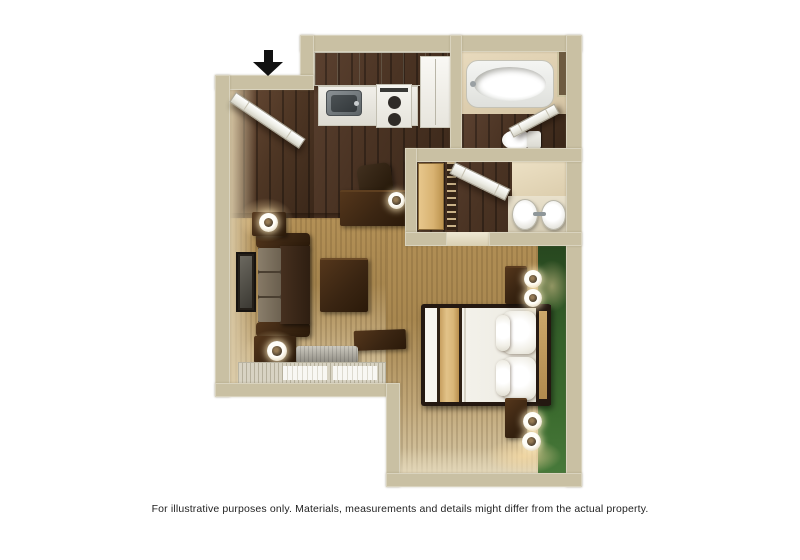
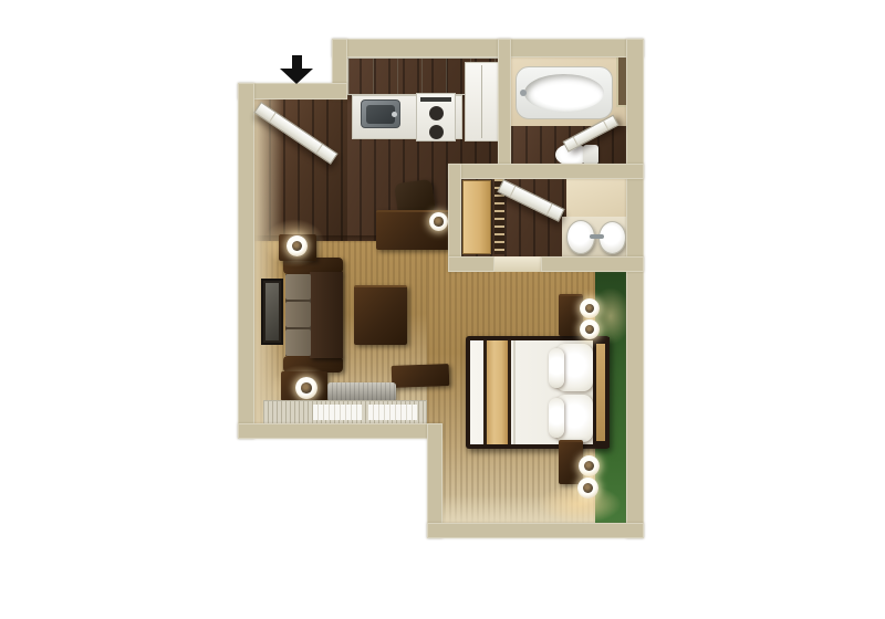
- For illustrative purposes only. Materials, measurements and details might differ from the actual property.
